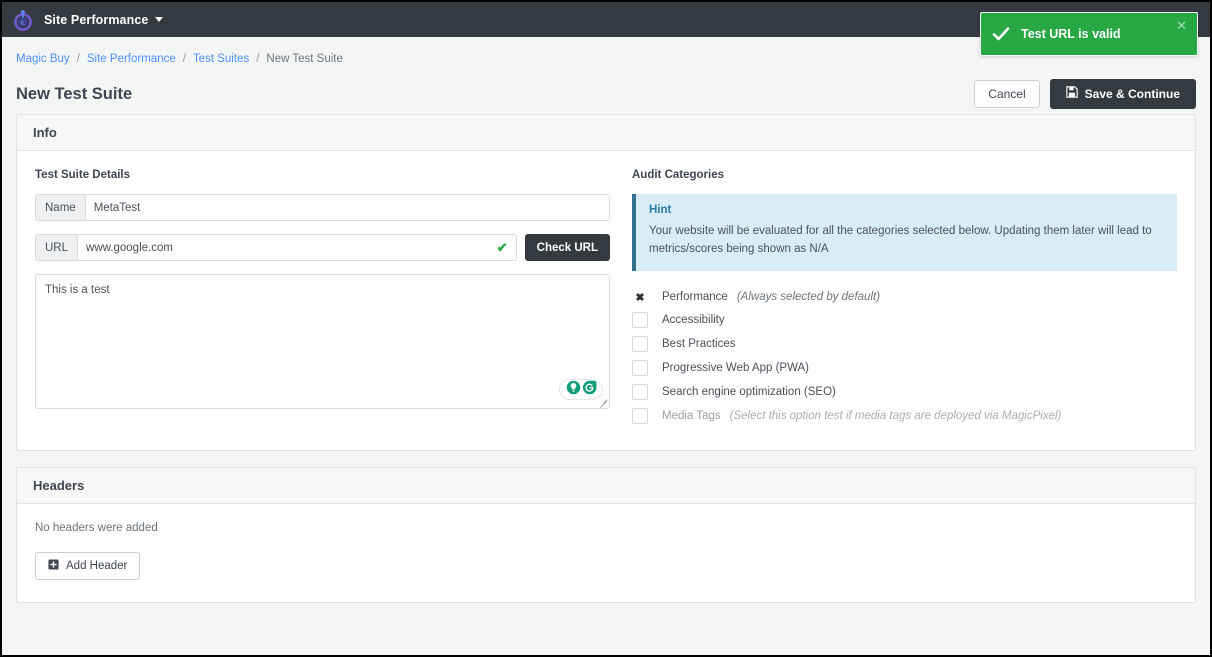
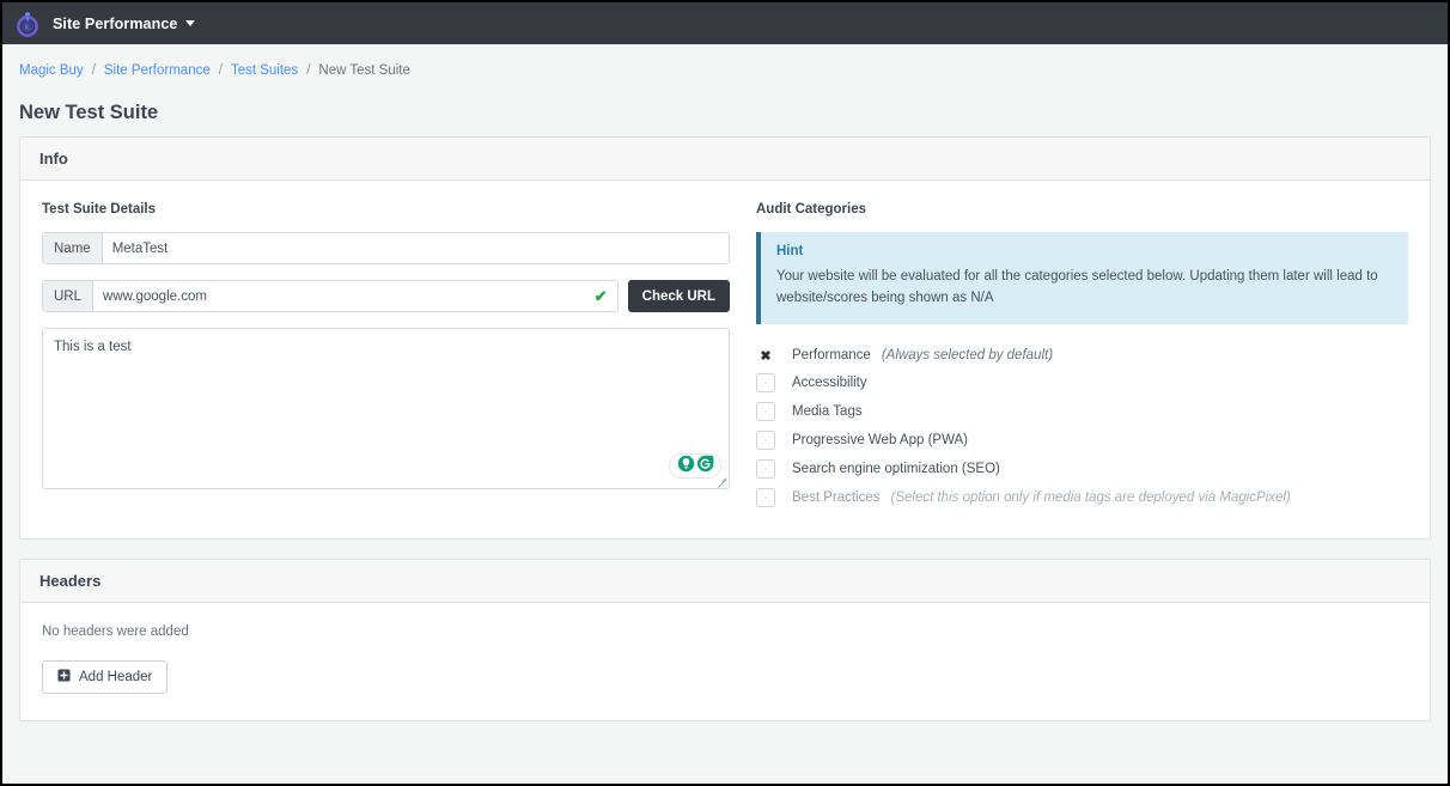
  Site Performance
- Test URL is valid
- ✕
  Magic Buy
  /
  Site Performance
  /
  Test Suites
  /
  New Test Suite
  New Test Suite
- Cancel
- Save & Continue
  Info
  Test Suite Details
  Name
  MetaTest
  URL
  www.google.com
  ✔
  Check URL
  This is a test
  Audit Categories
  Hint
- Your website will be evaluated for all the categories selected below. Updating them later will lead to metrics/scores being shown as N/A
+ Your website will be evaluated for all the categories selected below. Updating them later will lead to website/scores being shown as N/A
  ✖
  Performance
  (Always selected by default)
  Accessibility
- Best Practices
+ Media Tags
  Progressive Web App (PWA)
  Search engine optimization (SEO)
- Media Tags
+ Best Practices
- (Select this option test if media tags are deployed via MagicPixel)
+ (Select this option only if media tags are deployed via MagicPixel)
  Headers
  No headers were added
  Add Header
